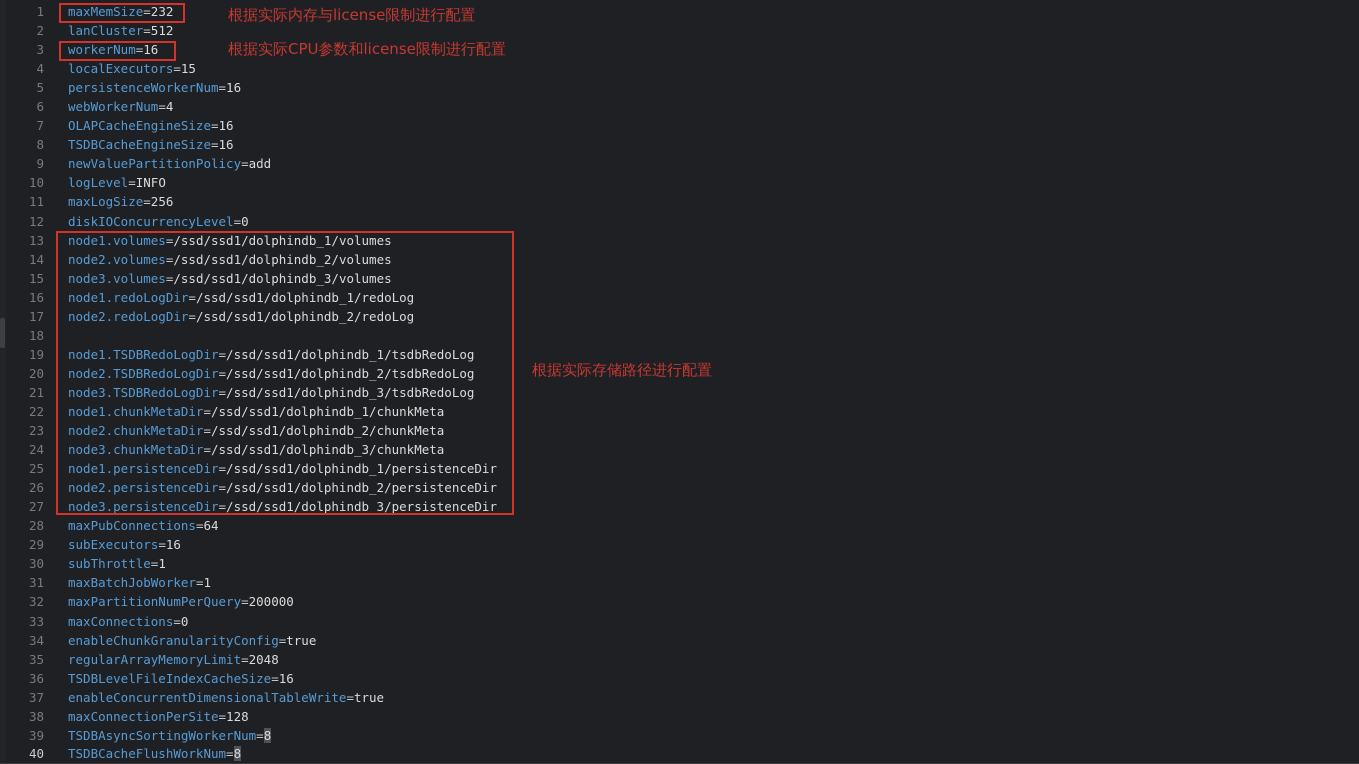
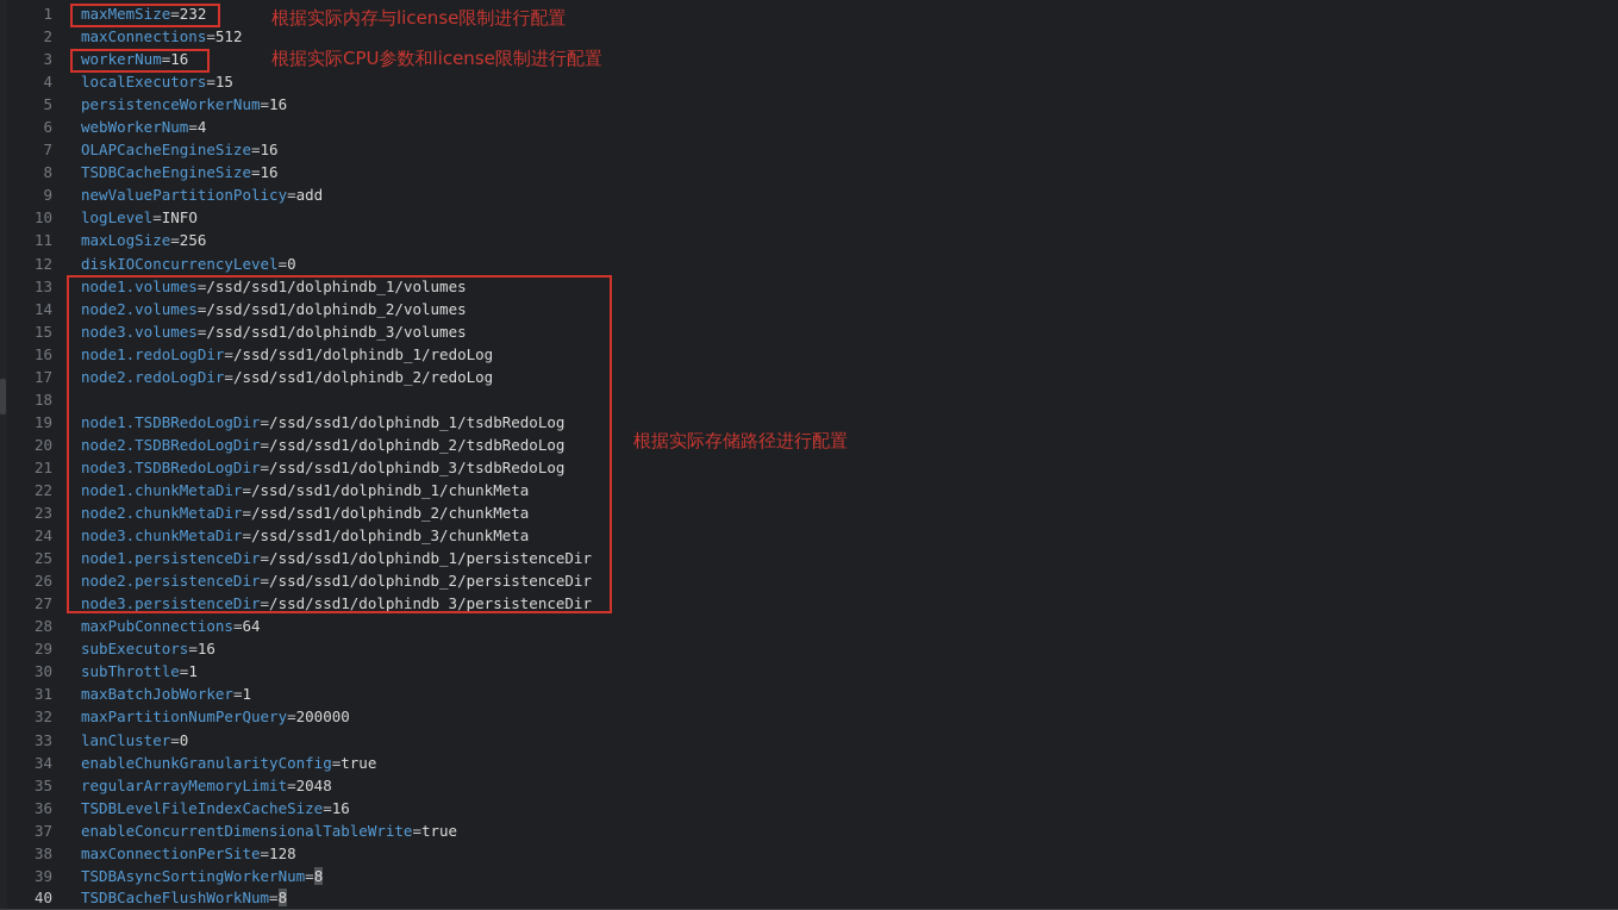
  1
  maxMemSize=232
  2
- lanCluster=512
+ maxConnections=512
  3
  workerNum=16
  4
  localExecutors=15
  5
  persistenceWorkerNum=16
  6
  webWorkerNum=4
  7
  OLAPCacheEngineSize=16
  8
  TSDBCacheEngineSize=16
  9
  newValuePartitionPolicy=add
  10
  logLevel=INFO
  11
  maxLogSize=256
  12
  diskIOConcurrencyLevel=0
  13
  node1.volumes=/ssd/ssd1/dolphindb_1/volumes
  14
  node2.volumes=/ssd/ssd1/dolphindb_2/volumes
  15
  node3.volumes=/ssd/ssd1/dolphindb_3/volumes
  16
  node1.redoLogDir=/ssd/ssd1/dolphindb_1/redoLog
  17
  node2.redoLogDir=/ssd/ssd1/dolphindb_2/redoLog
  18
  19
  node1.TSDBRedoLogDir=/ssd/ssd1/dolphindb_1/tsdbRedoLog
  20
  node2.TSDBRedoLogDir=/ssd/ssd1/dolphindb_2/tsdbRedoLog
  21
  node3.TSDBRedoLogDir=/ssd/ssd1/dolphindb_3/tsdbRedoLog
  22
  node1.chunkMetaDir=/ssd/ssd1/dolphindb_1/chunkMeta
  23
  node2.chunkMetaDir=/ssd/ssd1/dolphindb_2/chunkMeta
  24
  node3.chunkMetaDir=/ssd/ssd1/dolphindb_3/chunkMeta
  25
  node1.persistenceDir=/ssd/ssd1/dolphindb_1/persistenceDir
  26
  node2.persistenceDir=/ssd/ssd1/dolphindb_2/persistenceDir
  27
  node3.persistenceDir=/ssd/ssd1/dolphindb_3/persistenceDir
  28
  maxPubConnections=64
  29
  subExecutors=16
  30
  subThrottle=1
  31
  maxBatchJobWorker=1
  32
  maxPartitionNumPerQuery=200000
  33
- maxConnections=0
+ lanCluster=0
  34
  enableChunkGranularityConfig=true
  35
  regularArrayMemoryLimit=2048
  36
  TSDBLevelFileIndexCacheSize=16
  37
  enableConcurrentDimensionalTableWrite=true
  38
  maxConnectionPerSite=128
  39
  TSDBAsyncSortingWorkerNum=8
  40
  TSDBCacheFlushWorkNum=8
  根据实际内存与license限制进行配置
  根据实际CPU参数和license限制进行配置
  根据实际存储路径进行配置
